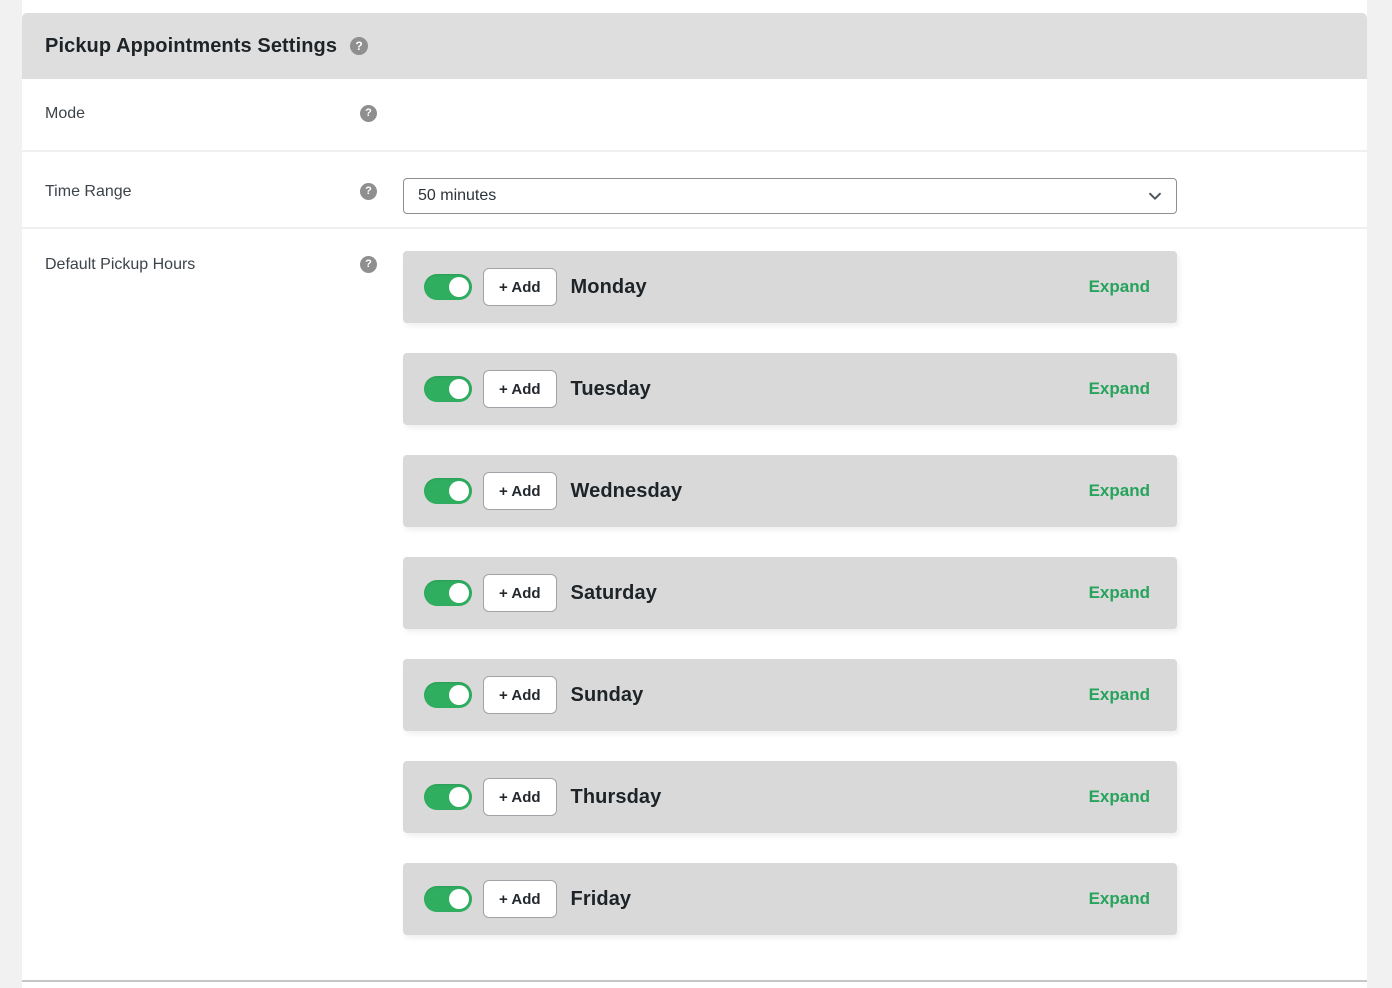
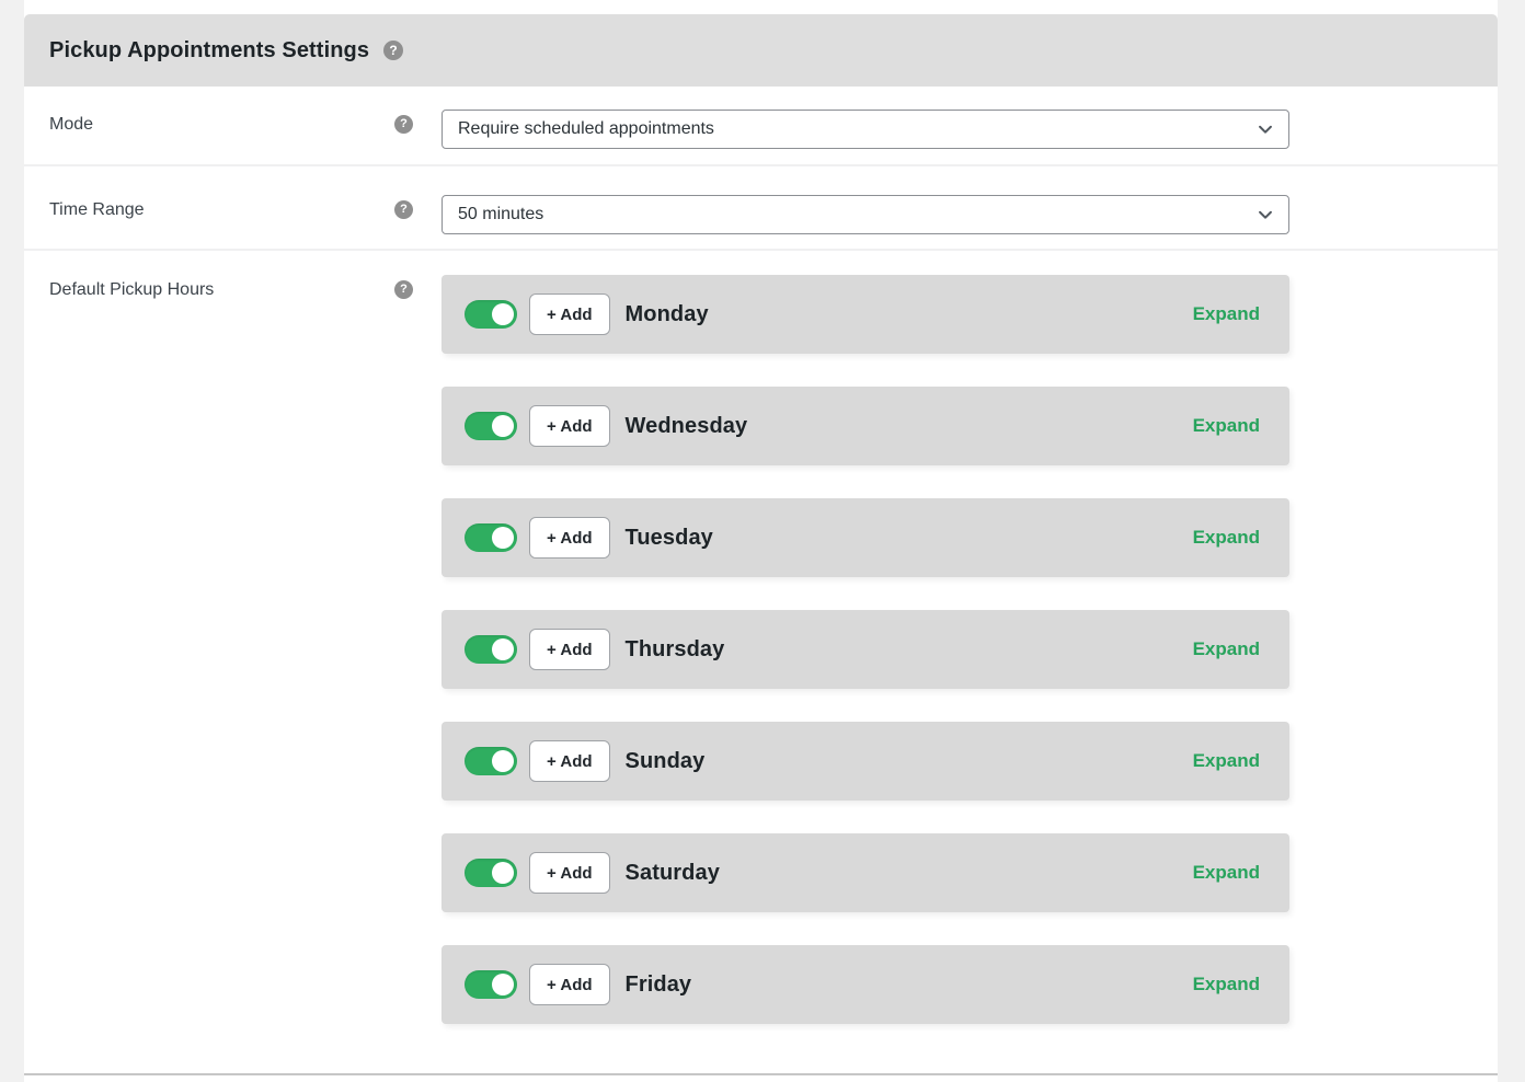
  Pickup Appointments Settings
  ?
  Mode
  ?
+ Require scheduled appointments
  Time Range
  ?
  50 minutes
  Default Pickup Hours
  ?
  + Add
  Monday
  Expand
  + Add
- Tuesday
+ Wednesday
  Expand
  + Add
- Wednesday
+ Tuesday
  Expand
  + Add
- Saturday
+ Thursday
  Expand
  + Add
  Sunday
  Expand
  + Add
- Thursday
+ Saturday
  Expand
  + Add
  Friday
  Expand
